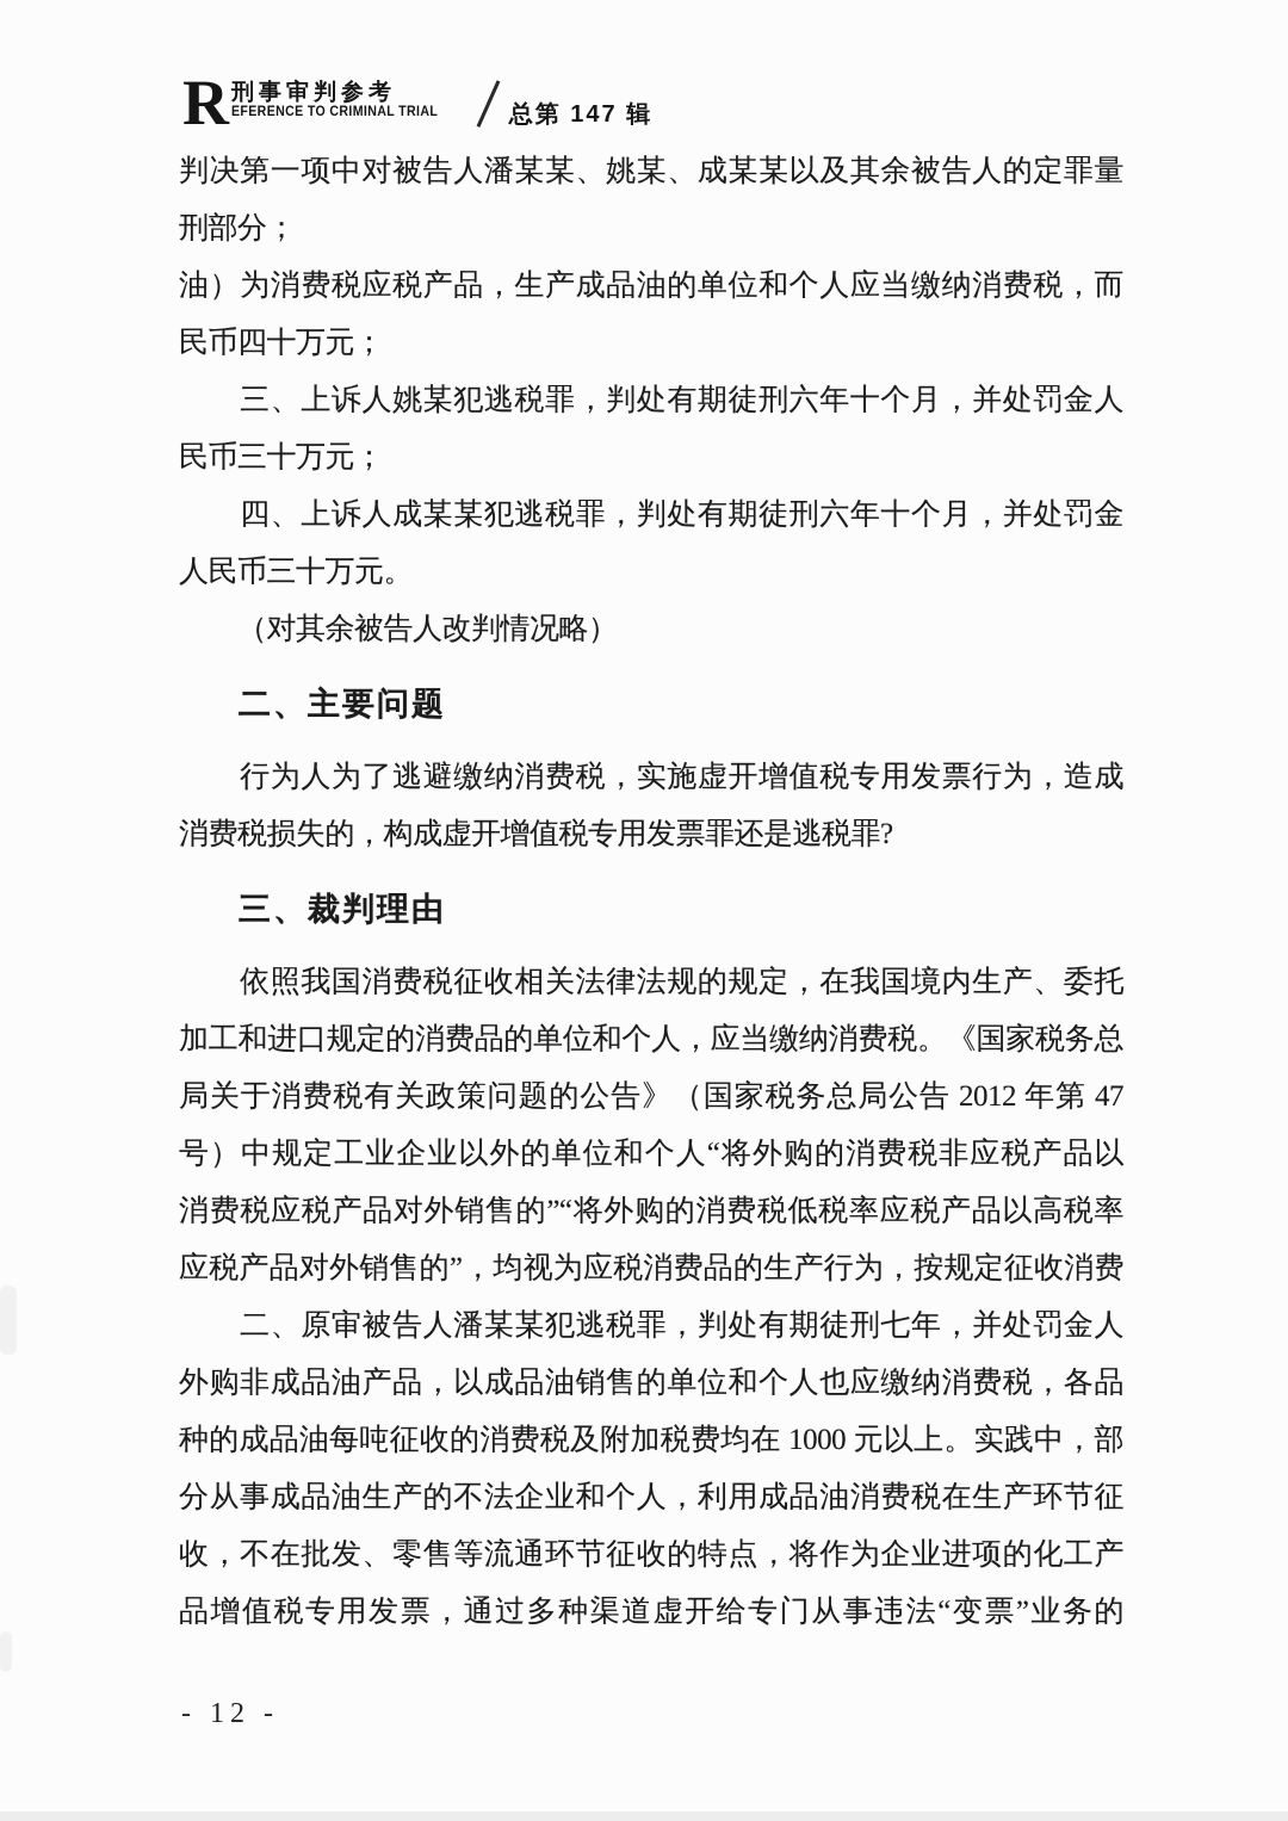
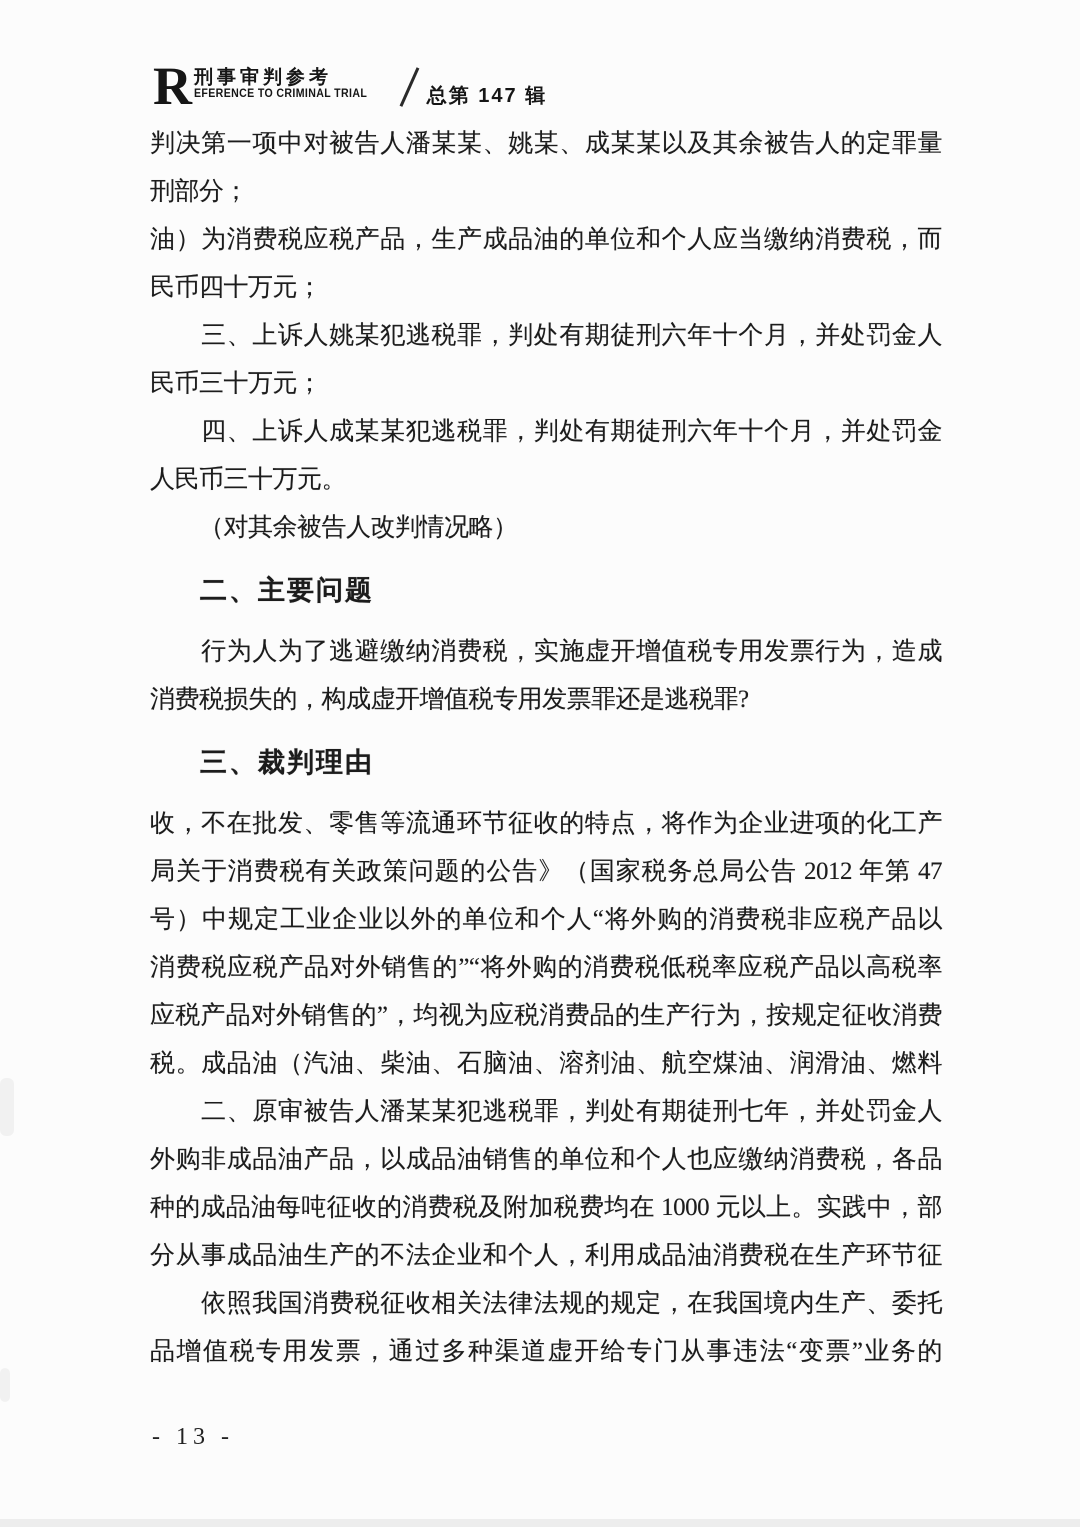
  R
  刑事审判参考
  EFERENCE TO CRIMINAL TRIAL
  总第 147 辑
  判决第一项中对被告人潘某某、姚某、成某某以及其余被告人的定罪量
  刑部分；
  油）为消费税应税产品，生产成品油的单位和个人应当缴纳消费税，而
  民币四十万元；
  三、上诉人姚某犯逃税罪，判处有期徒刑六年十个月，并处罚金人
  民币三十万元；
  四、上诉人成某某犯逃税罪，判处有期徒刑六年十个月，并处罚金
  人民币三十万元。
  （对其余被告人改判情况略）
  二、主要问题
  行为人为了逃避缴纳消费税，实施虚开增值税专用发票行为，造成
  消费税损失的，构成虚开增值税专用发票罪还是逃税罪?
  三、裁判理由
- 依照我国消费税征收相关法律法规的规定，在我国境内生产、委托
+ 收，不在批发、零售等流通环节征收的特点，将作为企业进项的化工产
- 加工和进口规定的消费品的单位和个人，应当缴纳消费税。《国家税务总
  局关于消费税有关政策问题的公告》（国家税务总局公告 2012 年第 47
  号）中规定工业企业以外的单位和个人“将外购的消费税非应税产品以
  消费税应税产品对外销售的”“将外购的消费税低税率应税产品以高税率
  应税产品对外销售的”，均视为应税消费品的生产行为，按规定征收消费
+ 税。成品油（汽油、柴油、石脑油、溶剂油、航空煤油、润滑油、燃料
  二、原审被告人潘某某犯逃税罪，判处有期徒刑七年，并处罚金人
  外购非成品油产品，以成品油销售的单位和个人也应缴纳消费税，各品
  种的成品油每吨征收的消费税及附加税费均在 1000 元以上。实践中，部
  分从事成品油生产的不法企业和个人，利用成品油消费税在生产环节征
- 收，不在批发、零售等流通环节征收的特点，将作为企业进项的化工产
+ 依照我国消费税征收相关法律法规的规定，在我国境内生产、委托
  品增值税专用发票，通过多种渠道虚开给专门从事违法“变票”业务的
- - 12 -
+ - 13 -
